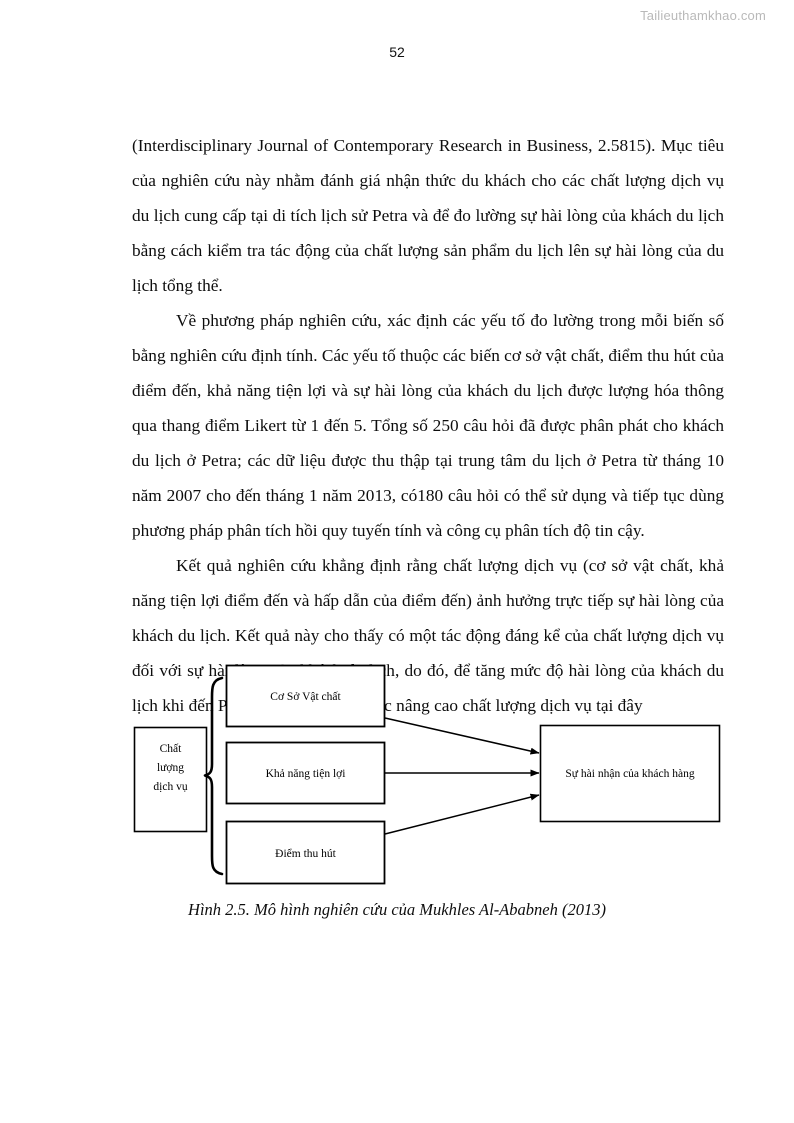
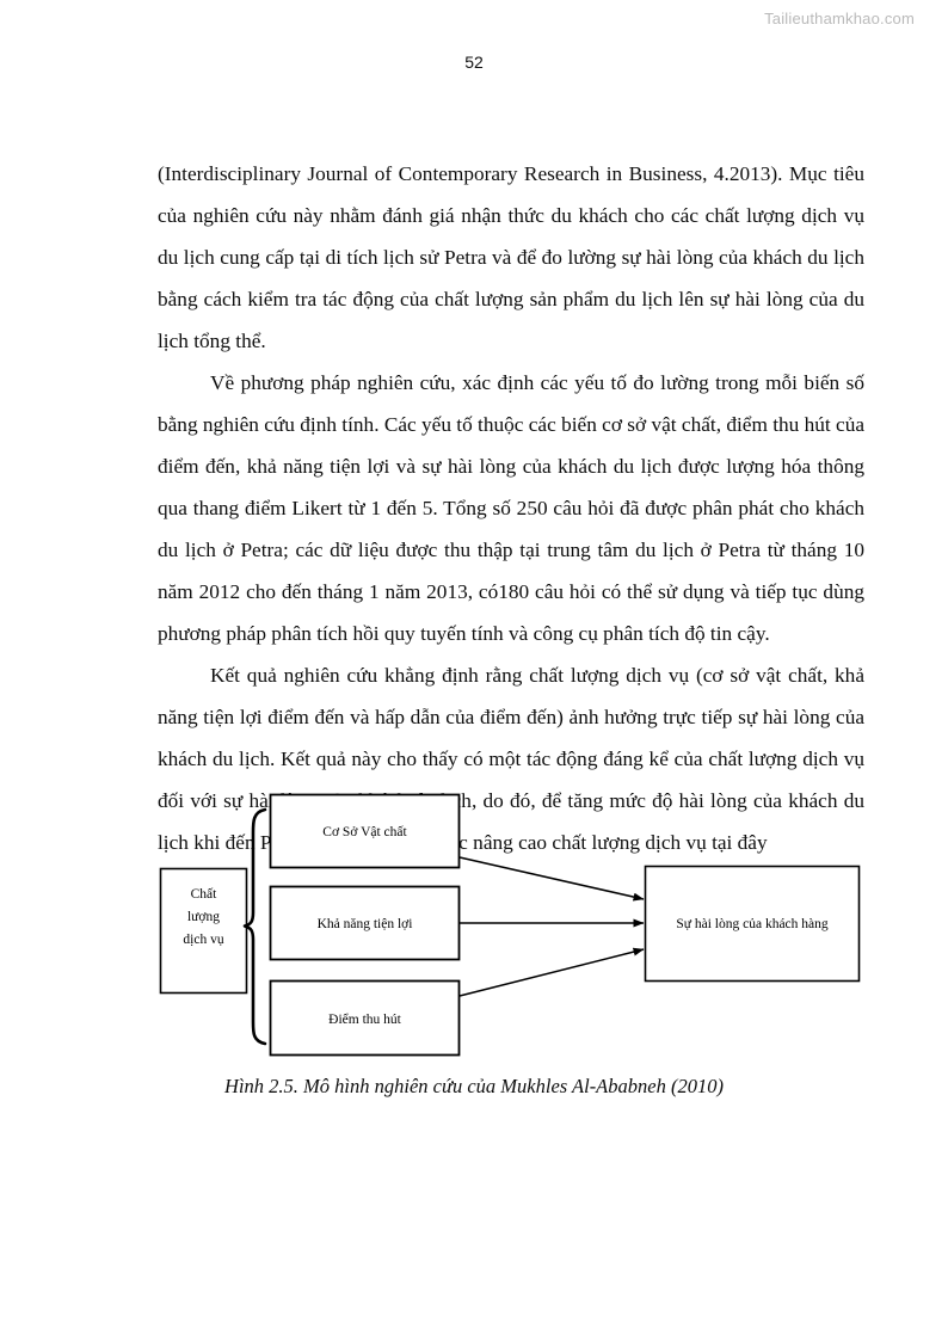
  Tailieuthamkhao.com
  52
- (Interdisciplinary Journal of Contemporary Research in Business, 2.5815). Mục tiêu của nghiên cứu này nhằm đánh giá nhận thức du khách cho các chất lượng dịch vụ du lịch cung cấp tại di tích lịch sử Petra và để đo lường sự hài lòng của khách du lịch bằng cách kiểm tra tác động của chất lượng sản phẩm du lịch lên sự hài lòng của du lịch tổng thể.
+ (Interdisciplinary Journal of Contemporary Research in Business, 4.2013). Mục tiêu của nghiên cứu này nhằm đánh giá nhận thức du khách cho các chất lượng dịch vụ du lịch cung cấp tại di tích lịch sử Petra và để đo lường sự hài lòng của khách du lịch bằng cách kiểm tra tác động của chất lượng sản phẩm du lịch lên sự hài lòng của du lịch tổng thể.
- Về phương pháp nghiên cứu, xác định các yếu tố đo lường trong mỗi biến số bằng nghiên cứu định tính. Các yếu tố thuộc các biến cơ sở vật chất, điểm thu hút của điểm đến, khả năng tiện lợi và sự hài lòng của khách du lịch được lượng hóa thông qua thang điểm Likert từ 1 đến 5. Tổng số 250 câu hỏi đã được phân phát cho khách du lịch ở Petra; các dữ liệu được thu thập tại trung tâm du lịch ở Petra từ tháng 10 năm 2007 cho đến tháng 1 năm 2013, có180 câu hỏi có thể sử dụng và tiếp tục dùng phương pháp phân tích hồi quy tuyến tính và công cụ phân tích độ tin cậy.
+ Về phương pháp nghiên cứu, xác định các yếu tố đo lường trong mỗi biến số bằng nghiên cứu định tính. Các yếu tố thuộc các biến cơ sở vật chất, điểm thu hút của điểm đến, khả năng tiện lợi và sự hài lòng của khách du lịch được lượng hóa thông qua thang điểm Likert từ 1 đến 5. Tổng số 250 câu hỏi đã được phân phát cho khách du lịch ở Petra; các dữ liệu được thu thập tại trung tâm du lịch ở Petra từ tháng 10 năm 2012 cho đến tháng 1 năm 2013, có180 câu hỏi có thể sử dụng và tiếp tục dùng phương pháp phân tích hồi quy tuyến tính và công cụ phân tích độ tin cậy.
  Kết quả nghiên cứu khẳng định rằng chất lượng dịch vụ (cơ sở vật chất, khả năng tiện lợi điểm đến và hấp dẫn của điểm đến) ảnh hưởng trực tiếp sự hài lòng của khách du lịch. Kết quả này cho thấy có một tác động đáng kể của chất lượng dịch vụ đối với sự hàh, do đó, để tăng mức độ hài lòng của khách du lịch khi đến Pc nâng cao chất lượng dịch vụ tại đây
  Chất
  lượng
  dịch vụ
  Cơ Sở Vật chất
  Khả năng tiện lợi
  Điểm thu hút
- Sự hài nhận của khách hàng
+ Sự hài lòng của khách hàng
- Hình 2.5. Mô hình nghiên cứu của Mukhles Al-Ababneh (2013)
+ Hình 2.5. Mô hình nghiên cứu của Mukhles Al-Ababneh (2010)
